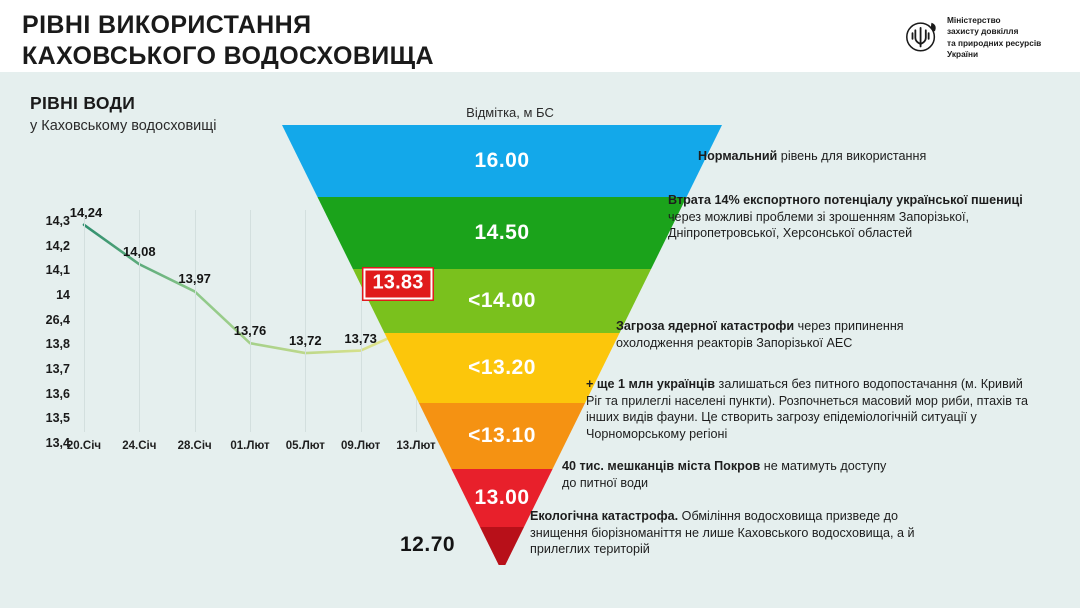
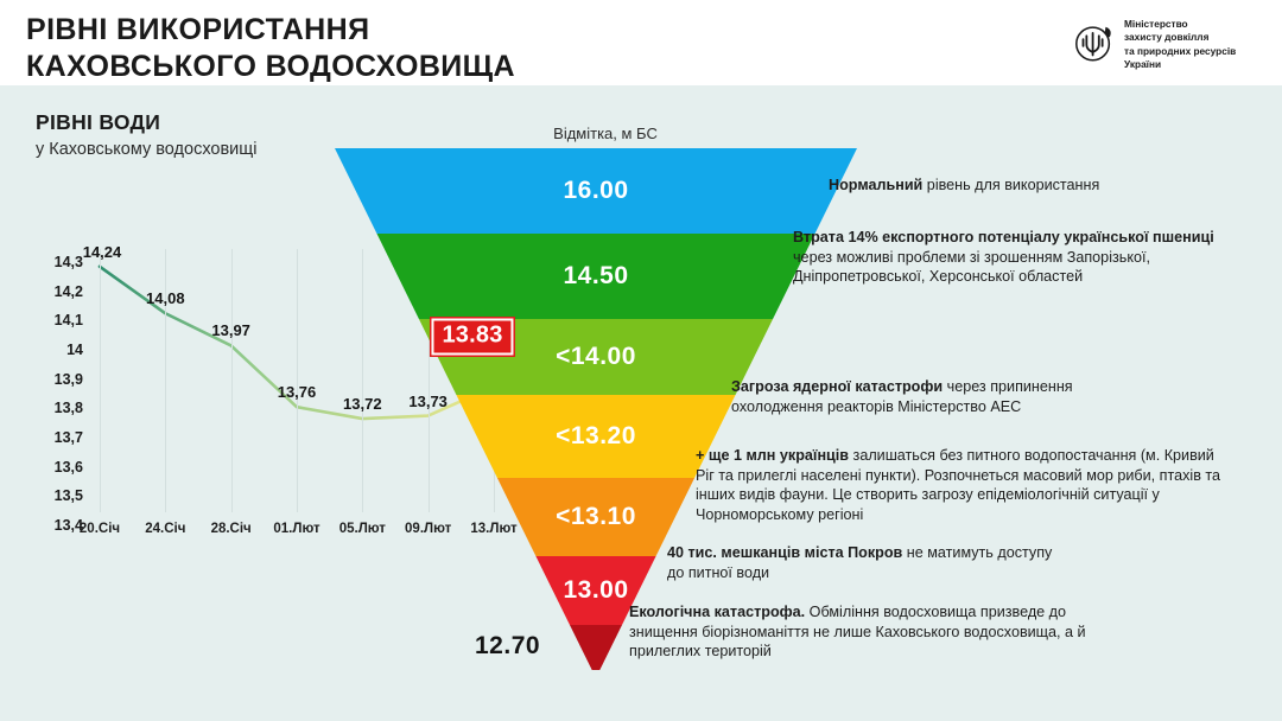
  РІВНІ ВИКОРИСТАННЯ
  КАХОВСЬКОГО ВОДОСХОВИЩА
  Міністерство
  захисту довкілля
  та природних ресурсів
  України
  РІВНІ ВОДИ
  у Каховському водосховищі
  14,3
  14,2
  14,1
  14
- 26,4
+ 13,9
  13,8
  13,7
  13,6
  13,5
  13,4
  14,24
  14,08
  13,97
  13,76
  13,72
  13,73
  13.83
  20.Січ
  24.Січ
  28.Січ
  01.Лют
  05.Лют
  09.Лют
  13.Лют
  Відмітка, м БС
  16.00
  14.50
  <14.00
  <13.20
  <13.10
  13.00
  12.70
  Нормальний рівень для використання
  Втрата 14% експортного потенціалу української пшениці через можливі проблеми зі зрошенням Запорізької, Дніпропетровської, Херсонської областей
- Загроза ядерної катастрофи через припинення охолодження реакторів Запорізької АЕС
+ Загроза ядерної катастрофи через припинення охолодження реакторів Міністерство АЕС
  + ще 1 млн українців залишаться без питного водопостачання (м. Кривий Ріг та прилеглі населені пункти). Розпочнеться масовий мор риби, птахів та інших видів фауни. Це створить загрозу епідеміологічній ситуації у Чорноморському регіоні
  40 тис. мешканців міста Покров не матимуть доступу до питної води
  Екологічна катастрофа. Обміління водосховища призведе до знищення біорізноманіття не лише Каховського водосховища, а й прилеглих територій
